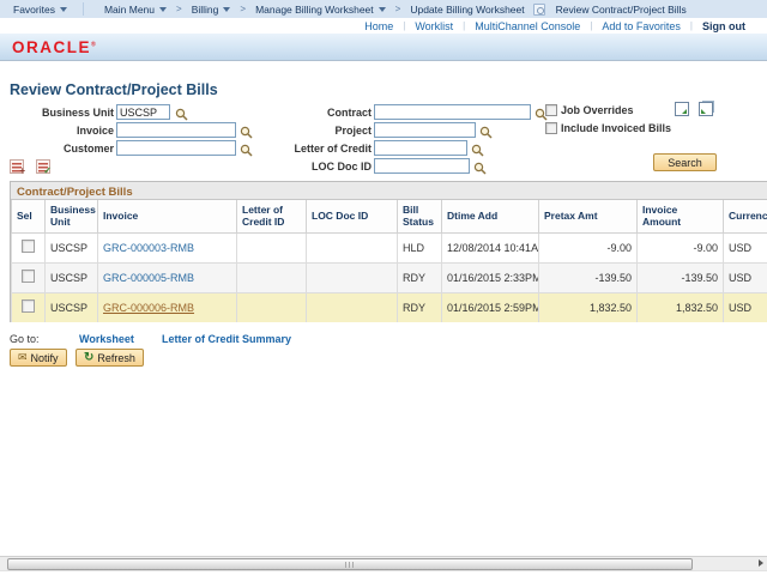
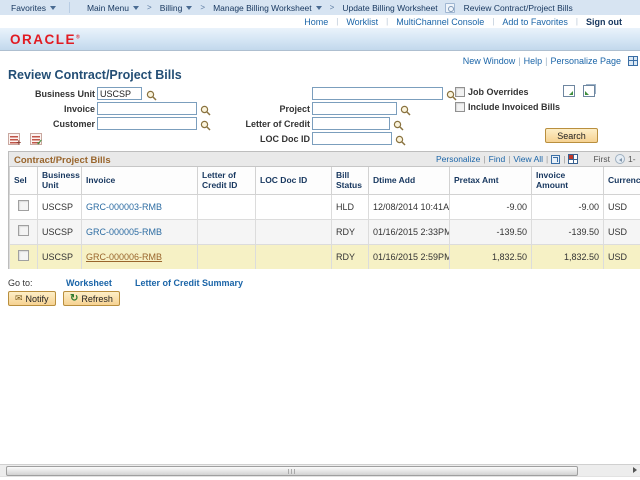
  Favorites
  Main Menu
  Billing
  Manage Billing Worksheet
  Update Billing Worksheet
  Review Contract/Project Bills
  Home
  Worklist
  MultiChannel Console
  Add to Favorites
  Sign out
  ORACLE
+ New Window
+ Help
+ Personalize Page
  Review Contract/Project Bills
  Business Unit
  USCSP
  Invoice
  Customer
- Contract
  Project
  Letter of Credit
  LOC Doc ID
  Job Overrides
  Include Invoiced Bills
  Search
  Contract/Project Bills
+ Personalize
+ Find
+ View All
+ First
+ 1-
  Sel	Business Unit	Invoice	Letter of Credit ID	LOC Doc ID	Bill Status	Dtime Add	Pretax Amt	Invoice Amount	Currenc
  	USCSP	GRC-000003-RMB			HLD	12/08/2014 10:41A	-9.00	-9.00	USD
  	USCSP	GRC-000005-RMB			RDY	01/16/2015 2:33PM	-139.50	-139.50	USD
  	USCSP	GRC-000006-RMB			RDY	01/16/2015 2:59PM	1,832.50	1,832.50	USD
  Go to:
  Worksheet
  Letter of Credit Summary
  Notify
  Refresh
